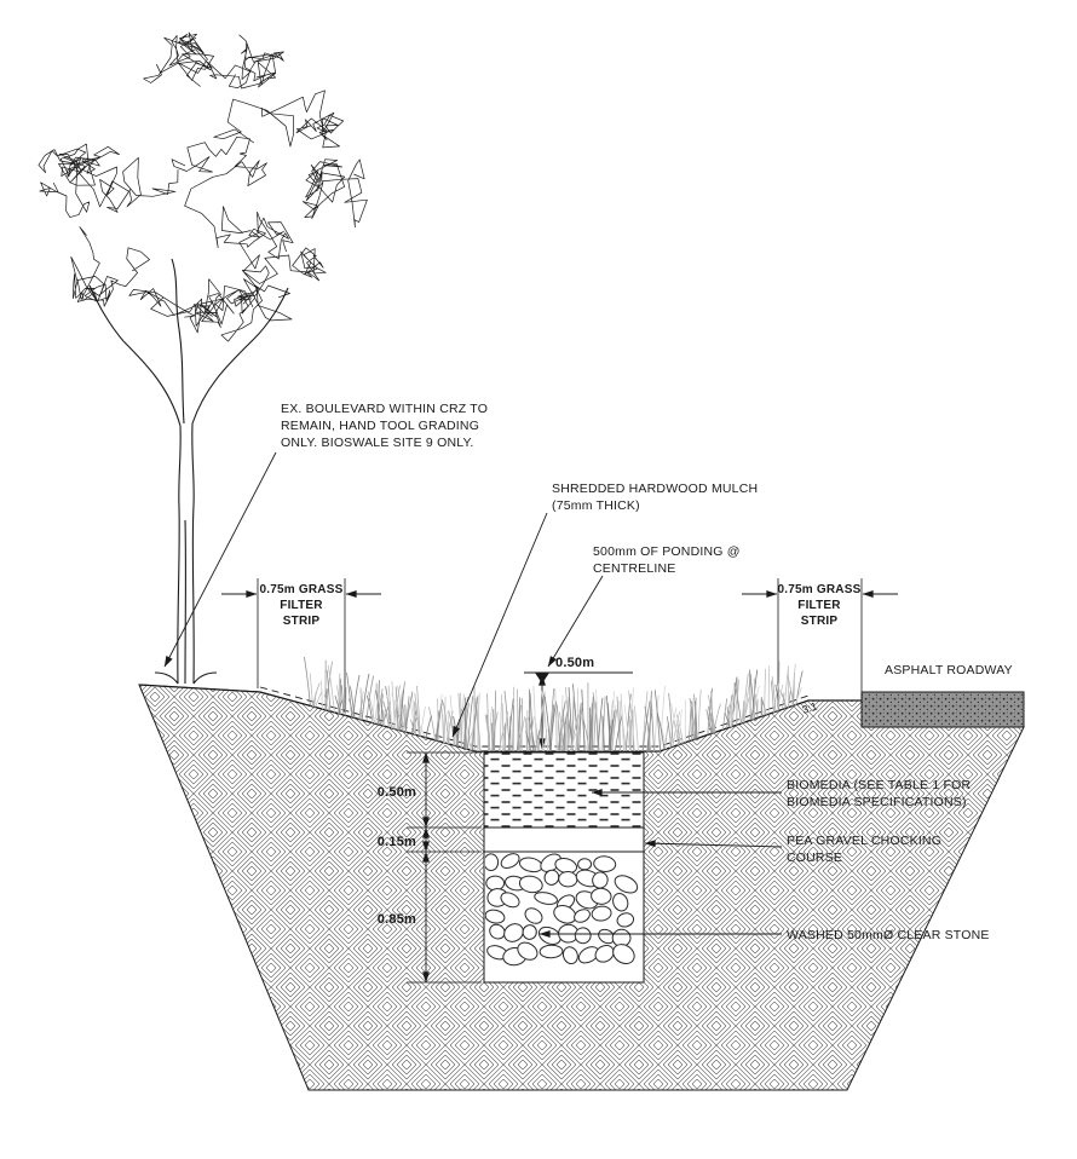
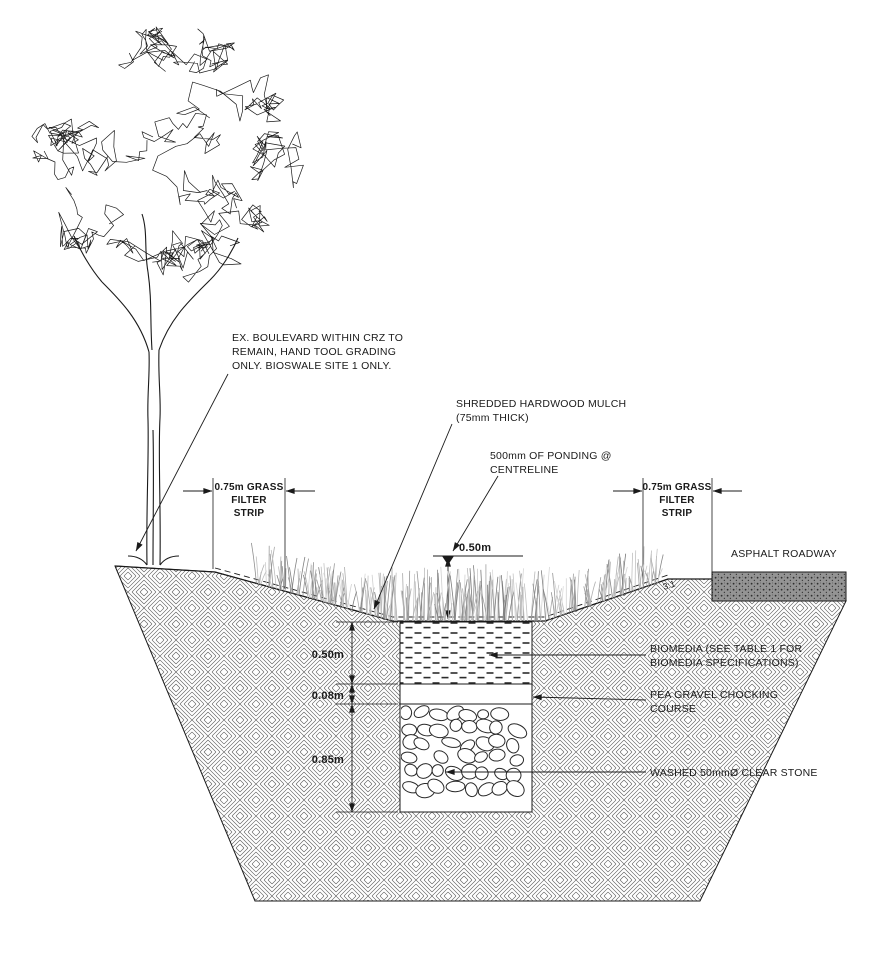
  0.50m
- 0.15m
+ 0.08m
  0.85m
  0.50m
  ASPHALT ROADWAY
  0.75m GRASS
  FILTER
  STRIP
  0.75m GRASS
  FILTER
  STRIP
  EX. BOULEVARD WITHIN CRZ TO
  REMAIN, HAND TOOL GRADING
- ONLY. BIOSWALE SITE 9 ONLY.
+ ONLY. BIOSWALE SITE 1 ONLY.
  SHREDDED HARDWOOD MULCH
  (75mm THICK)
  500mm OF PONDING @
  CENTRELINE
  BIOMEDIA (SEE TABLE 1 FOR
  BIOMEDIA SPECIFICATIONS)
  PEA GRAVEL CHOCKING
  COURSE
  WASHED 50mmØ CLEAR STONE
